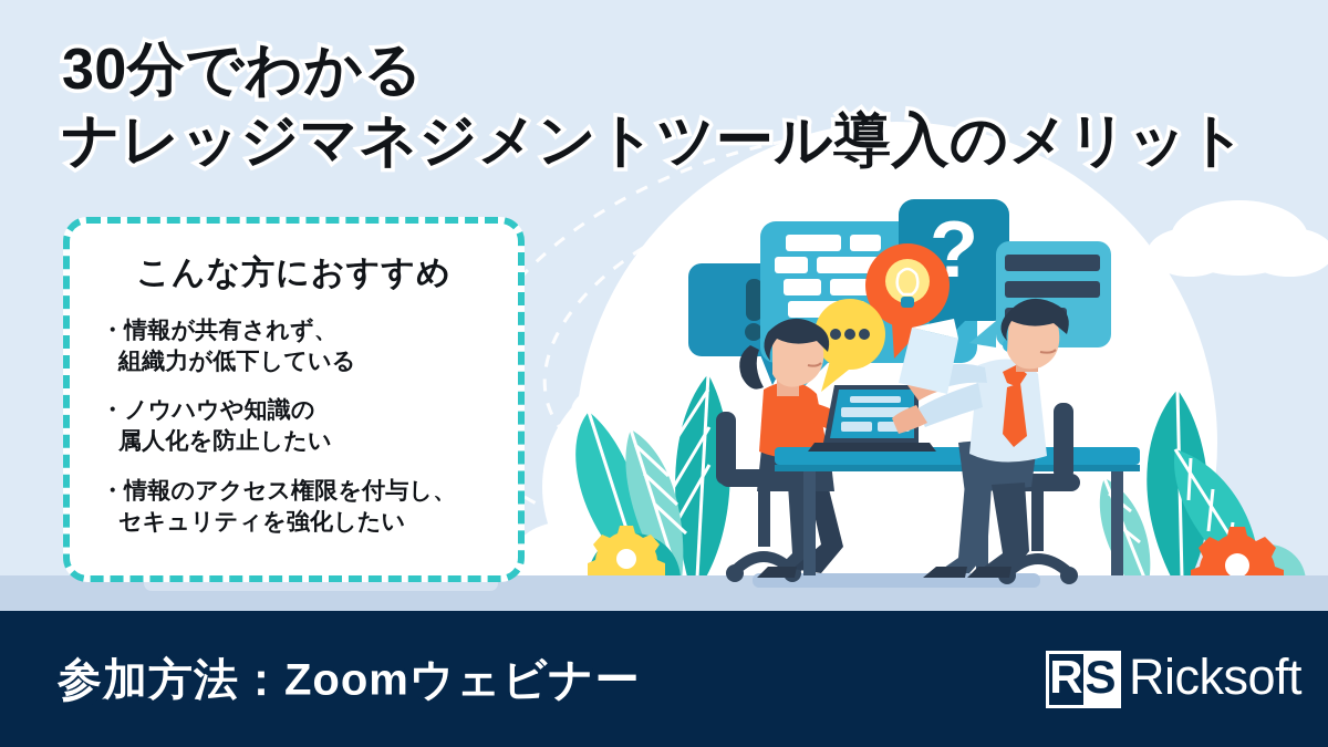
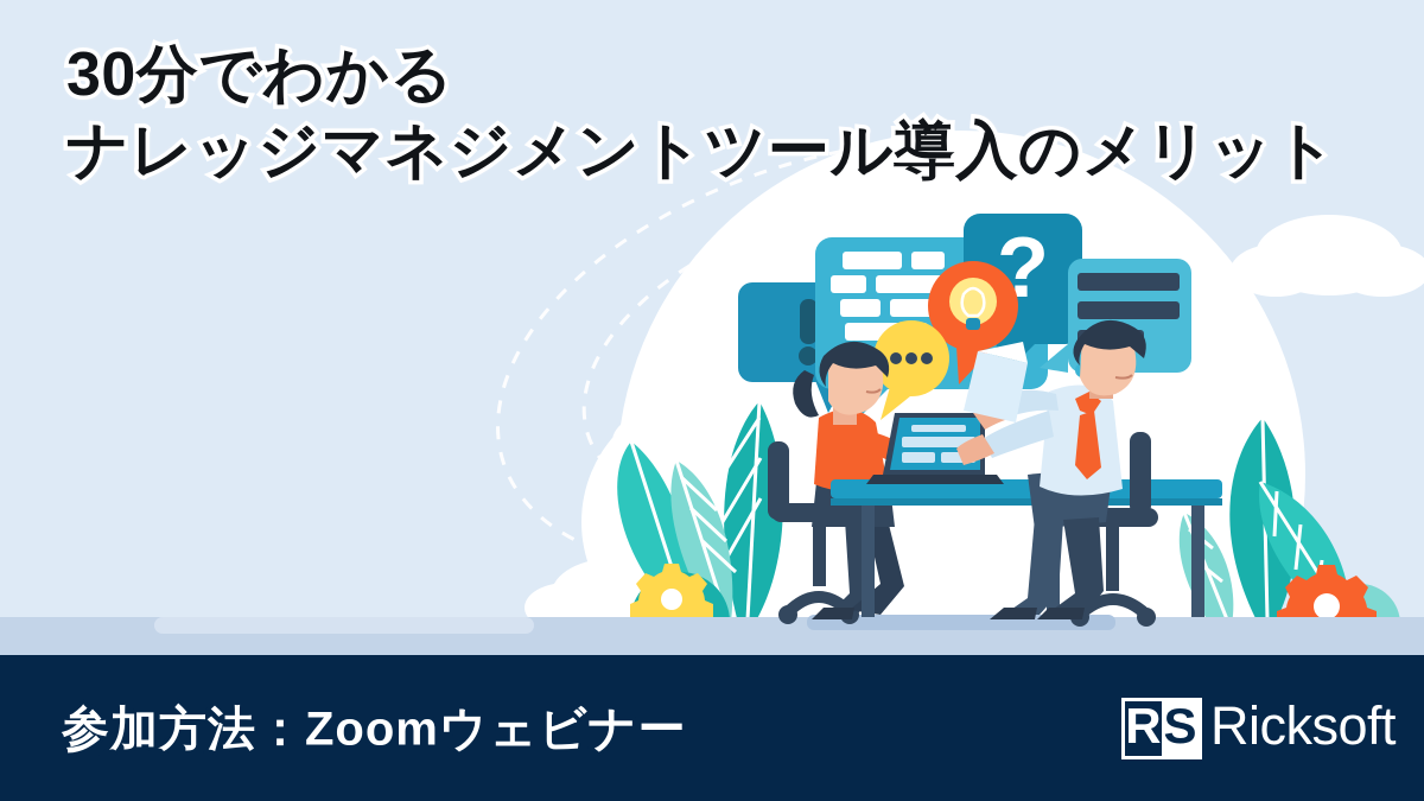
  ?
  30分でわかる
  ナレッジマネジメントツール導入のメリット
- こんな方におすすめ
- ・情報が共有されず、
- 組織力が低下している
- ・ノウハウや知識の
- 属人化を防止したい
- ・情報のアクセス権限を付与し、
- セキュリティを強化したい
  参加方法：Zoomウェビナー
  R
  S
  Ricksoft
